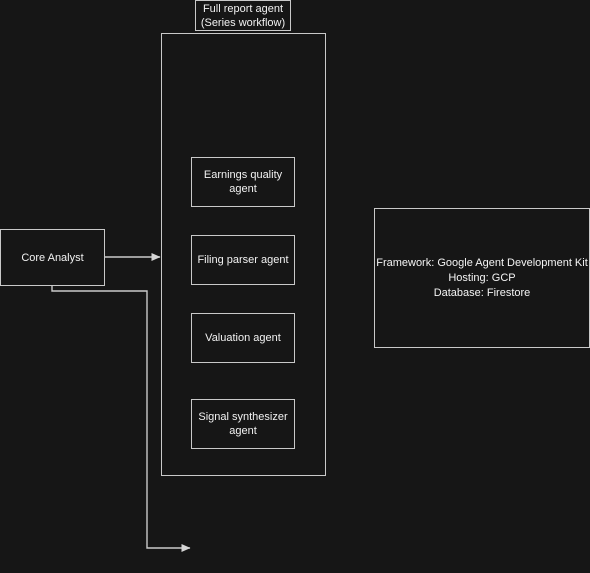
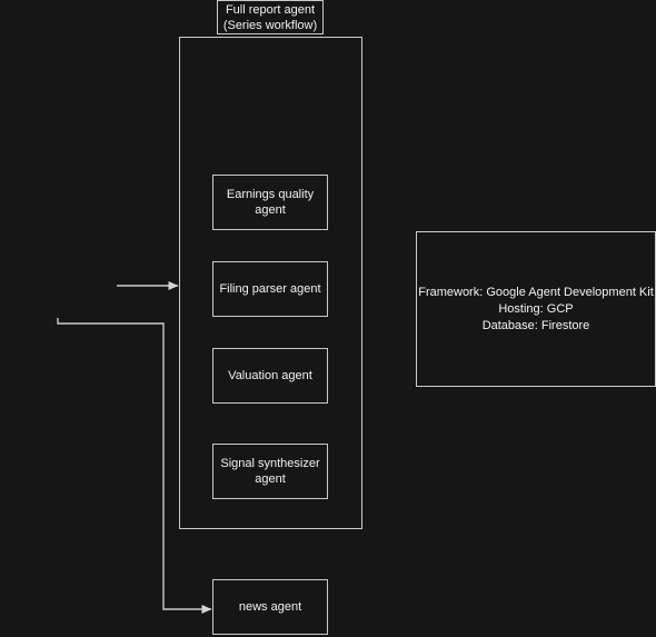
  Full report agent
  (Series workflow)
- Core Analyst
  Earnings quality
  agent
  Filing parser agent
  Valuation agent
  Signal synthesizer
  agent
+ news agent
  Framework: Google Agent Development Kit
  Hosting: GCP
  Database: Firestore
